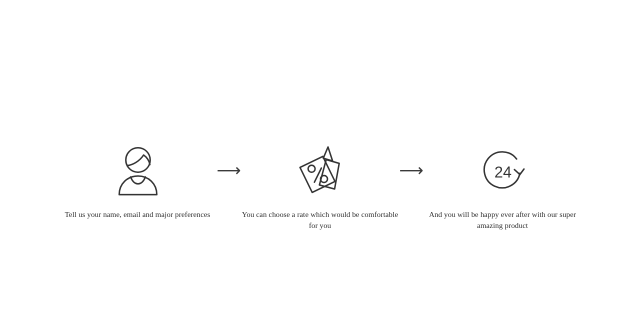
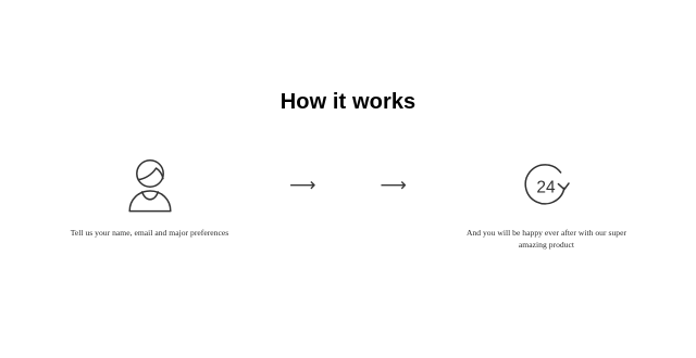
+ How it works
  Tell us your name, email and major preferences
  ⟶
- You can choose a rate which would be comfortable for you
  ⟶
  24
  And you will be happy ever after with our super amazing product
